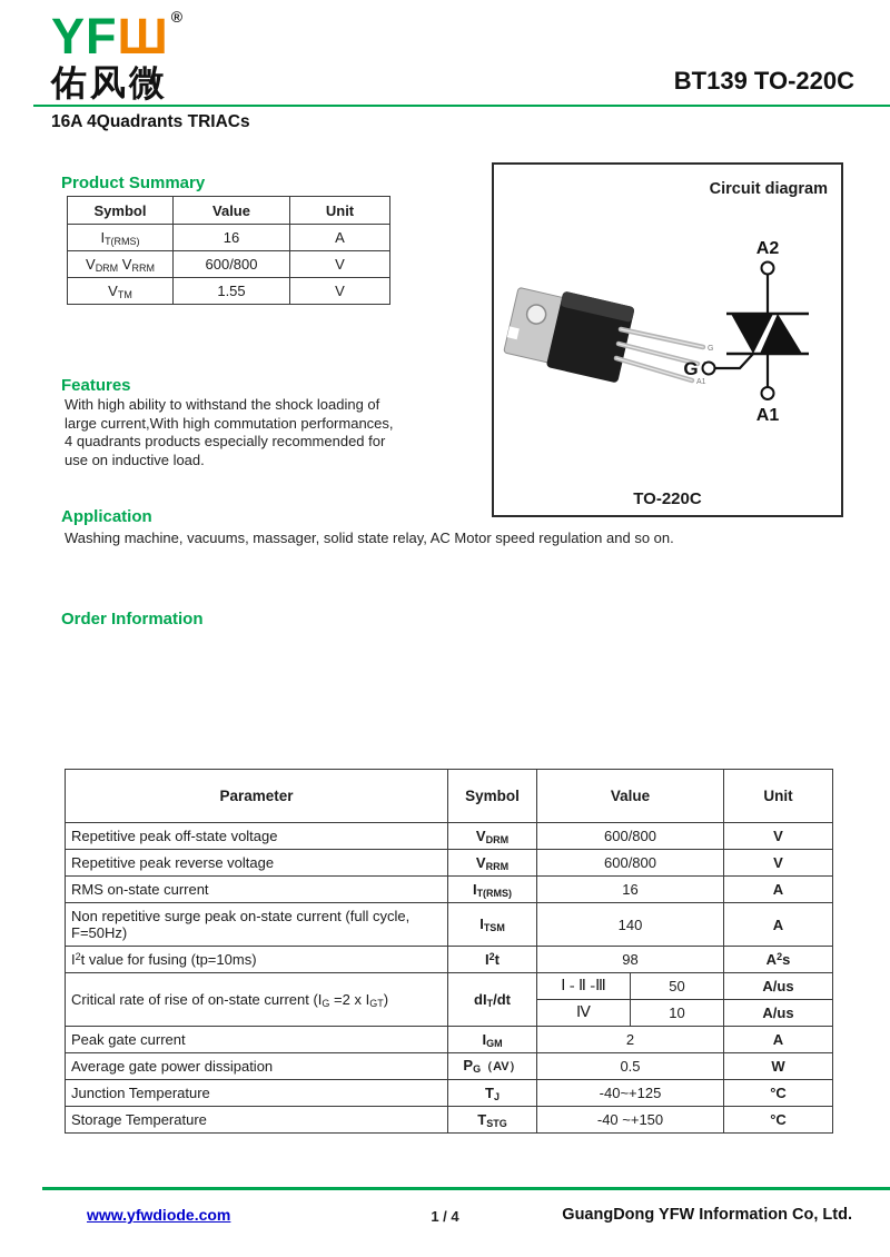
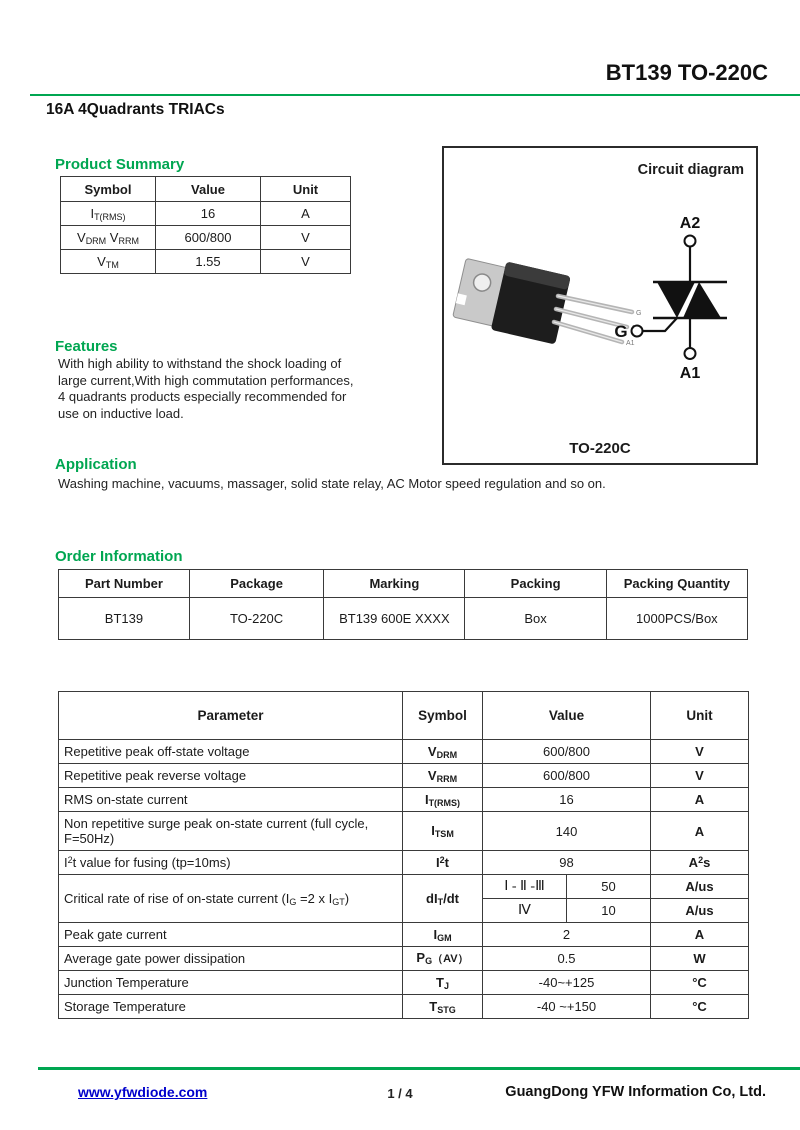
- YFШ ®
- 佑风微
  BT139 TO-220C
  16A 4Quadrants TRIACs
  Product Summary
  Symbol	Value	Unit
  IT(RMS)	16	A
  VDRM VRRM	600/800	V
  VTM	1.55	V
  Circuit diagram
  A2
  A1
  G
  TO-220C
  Features
  With high ability to withstand the shock loading of
  large current,With high commutation performances,
  4 quadrants products especially recommended for
  use on inductive load.
  Application
  Washing machine, vacuums, massager, solid state relay, AC Motor speed regulation and so on.
  Order Information
+ Part Number	Package	Marking	Packing	Packing Quantity
+ BT139	TO-220C	BT139 600E XXXX	Box	1000PCS/Box
  Parameter	Symbol	Value	Unit
  Repetitive peak off-state voltage	VDRM	600/800	V
  Repetitive peak reverse voltage	VRRM	600/800	V
  RMS on-state current	IT(RMS)	16	A
  Non repetitive surge peak on-state current (full cycle, F=50Hz)	ITSM	140	A
  I2t value for fusing (tp=10ms)	I2t	98	A2s
  Critical rate of rise of on-state current (IG =2 x IGT)	dIT/dt	Ⅰ - Ⅱ -Ⅲ	50	A/us
  Ⅳ	10	A/us
  Peak gate current	IGM	2	A
  Average gate power dissipation	PG（AV）	0.5	W
  Junction Temperature	TJ	-40~+125	°C
  Storage Temperature	TSTG	-40 ~+150	°C
  www.yfwdiode.com
  1 / 4
  GuangDong YFW Information Co, Ltd.
